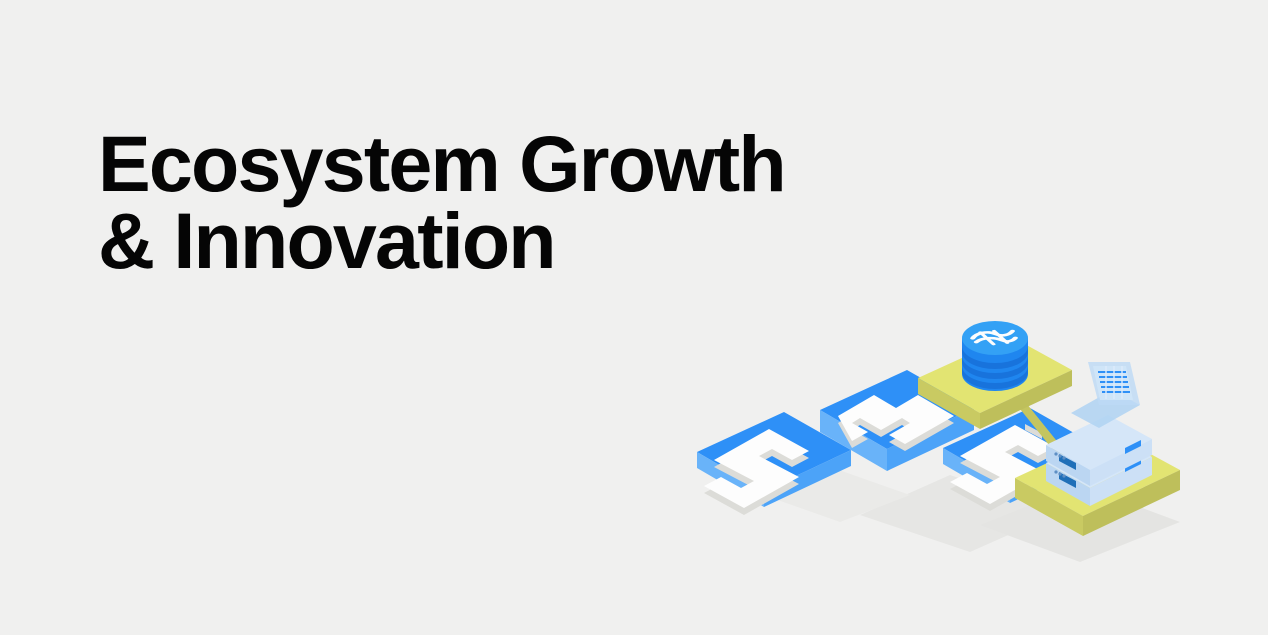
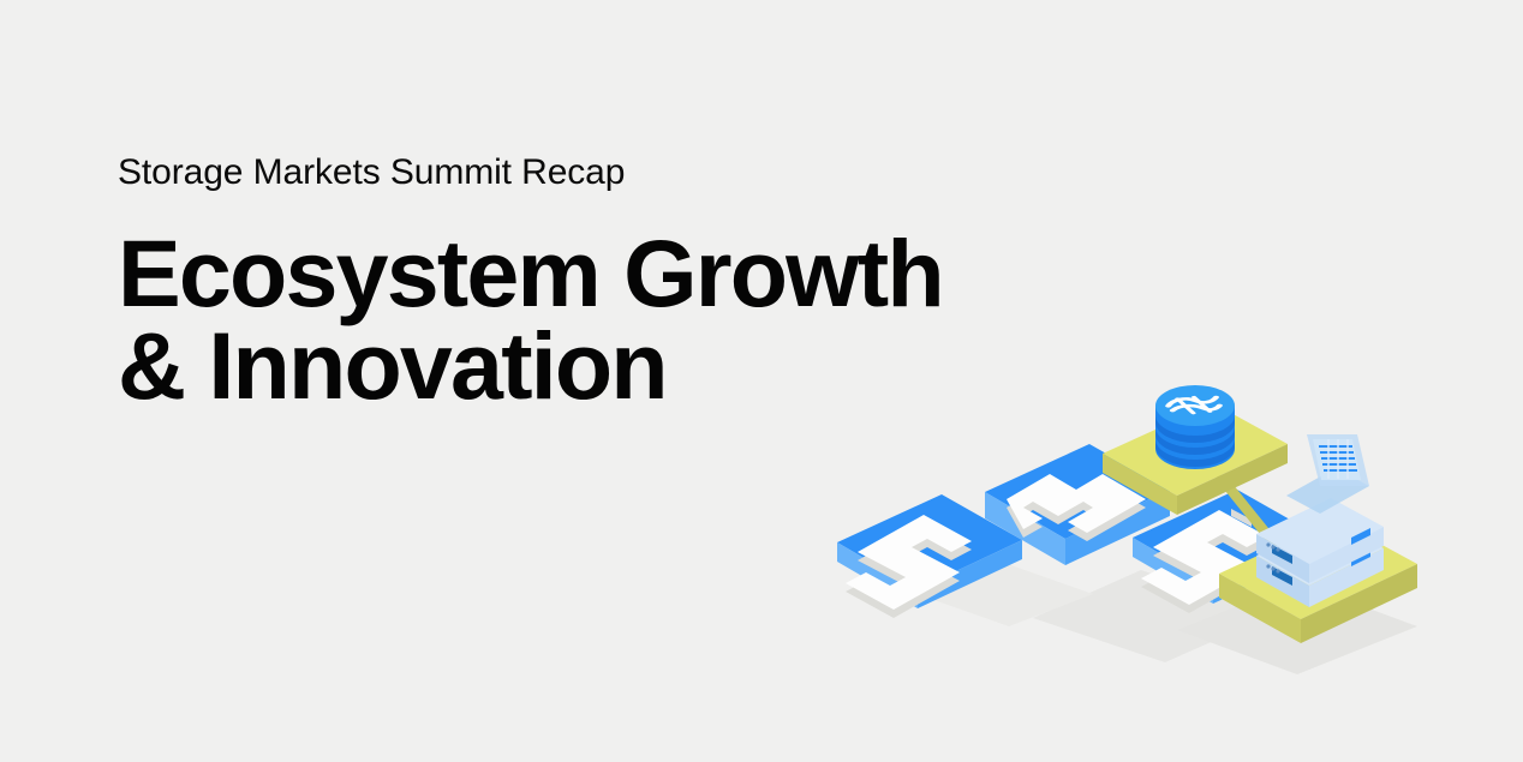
+ Storage Markets Summit Recap
  Ecosystem Growth & Innovation
